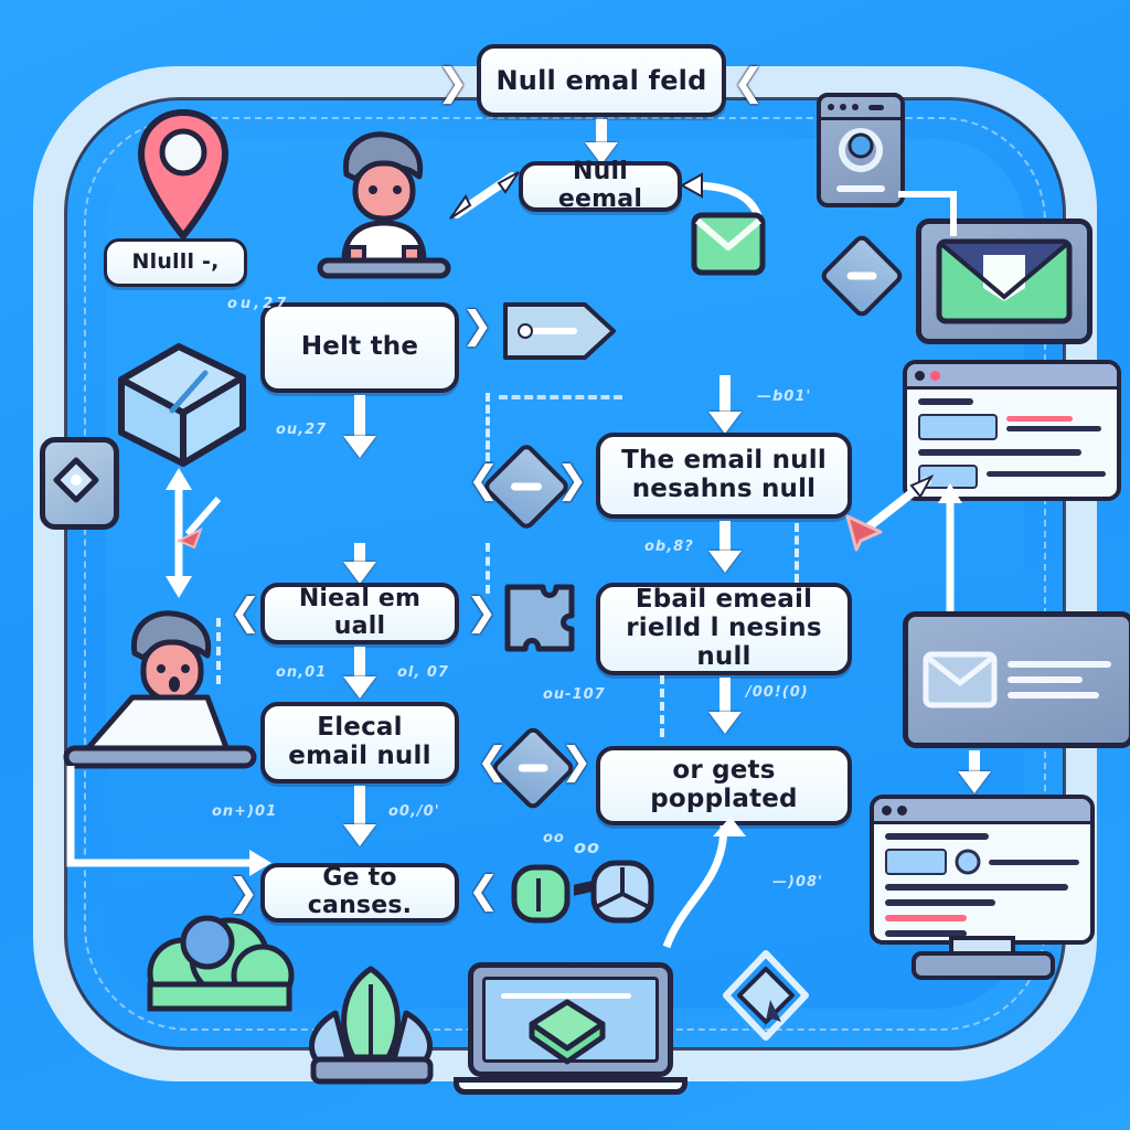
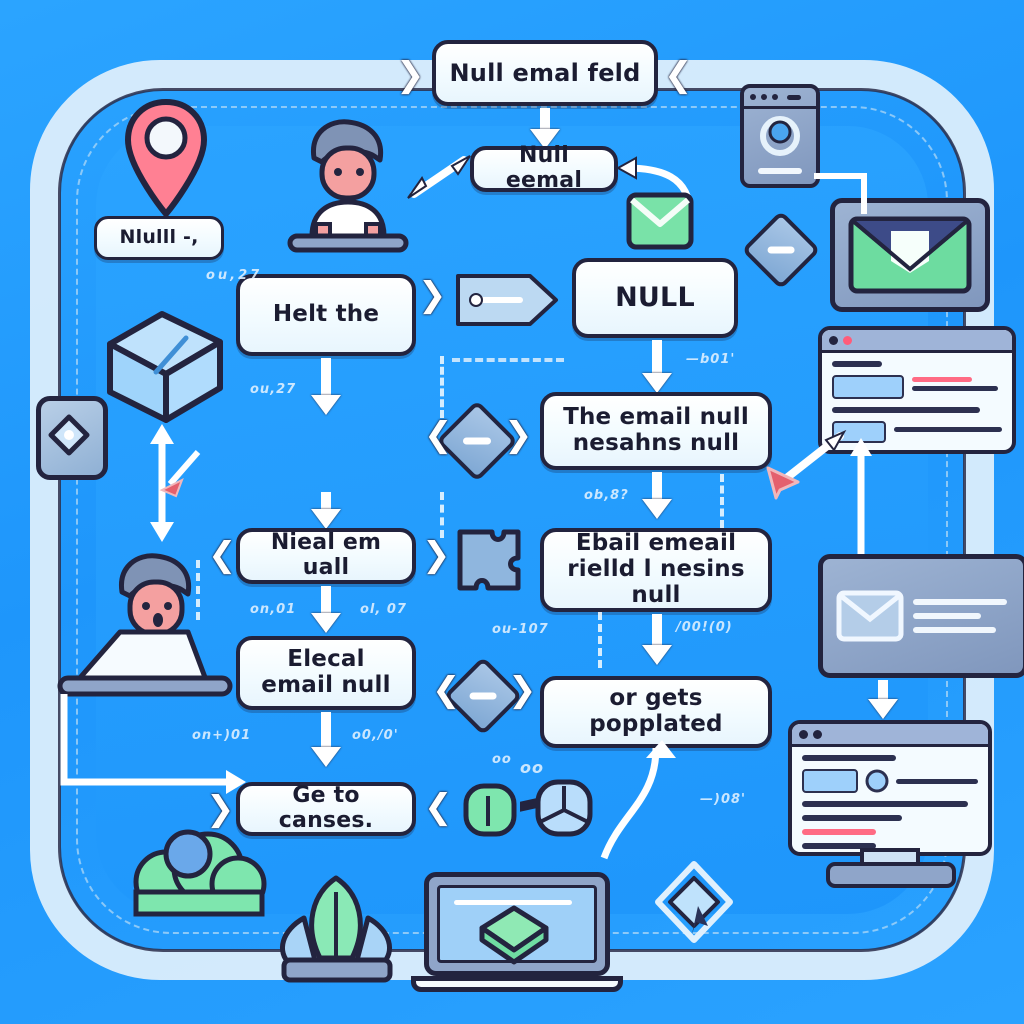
  Null emal feld
  ❯
  ❮
  Null eemal
  Nlulll -,
  Helt the
  Nieal em uall
  Elecal email null
  Ge to canses.
+ NULL
  The email null nesahns null
  Ebail emeail rielld l nesins null
  or gets popplated
  ❮
  ❯
  ❮
  ❯
  ❯
  ❯
  ❮
  ❯
  ❮
  ou,27
  on,01
  ol, 07
  on+)01
  o0,/0'
  ob,8?
  —b01'
  ou-107
  /00!(0)
  —)08'
  oo
  ou,27
  oo
